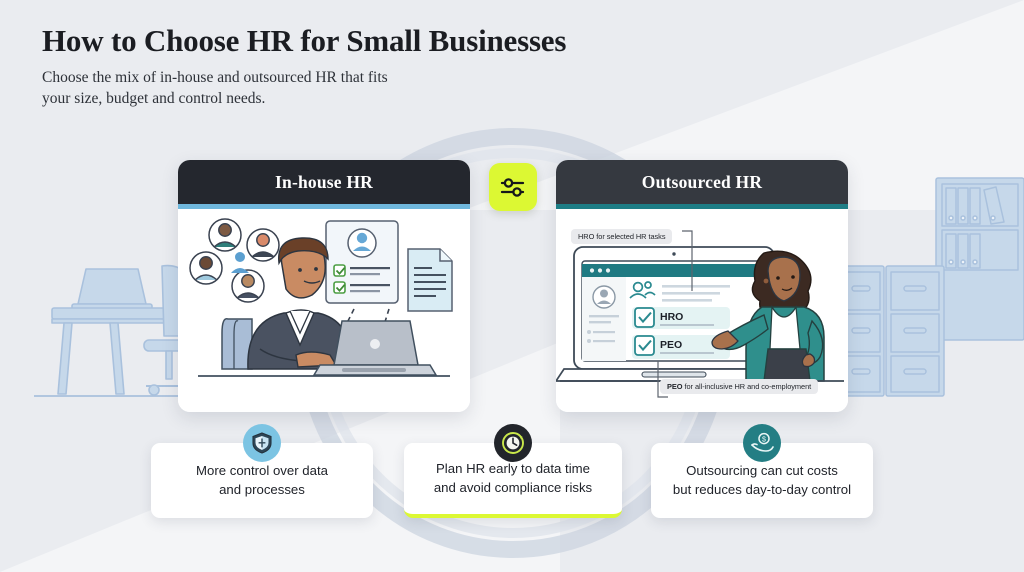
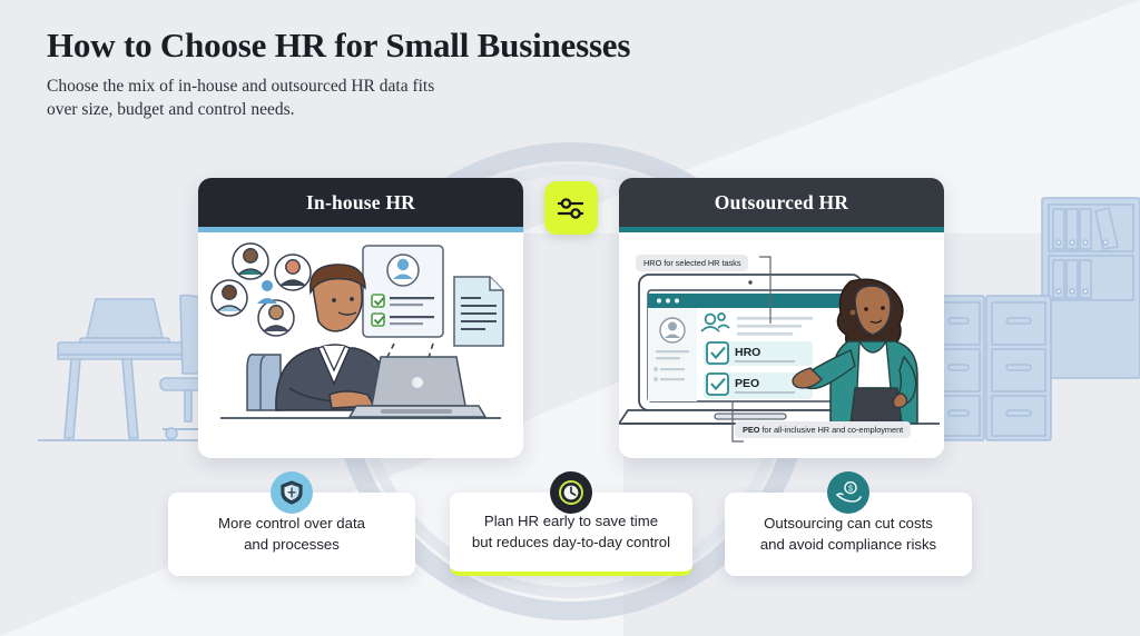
  How to Choose HR for Small Businesses
- Choose the mix of in-house and outsourced HR that fits
+ Choose the mix of in-house and outsourced HR data fits
- your size, budget and control needs.
+ over size, budget and control needs.
  In-house HR
  Outsourced HR
  HRO
  PEO
  HRO for selected HR tasks
  PEO for all-inclusive HR and co-employment
  More control over data
  and processes
- Plan HR early to data time
+ Plan HR early to save time
- and avoid compliance risks
+ but reduces day-to-day control
  Outsourcing can cut costs
- but reduces day-to-day control
+ and avoid compliance risks
